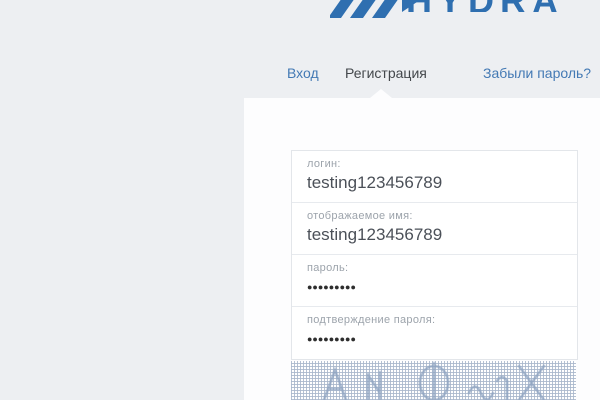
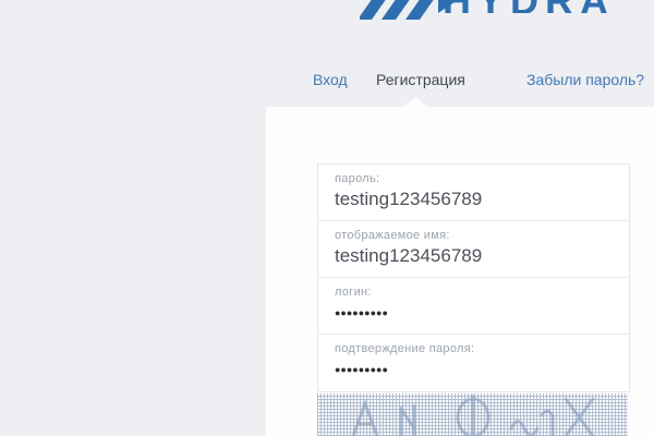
  HYDRA
  Вход
  Регистрация
  Забыли пароль?
- логин:
+ пароль:
  testing123456789
  отображаемое имя:
  testing123456789
- пароль:
+ логин:
  ●●●●●●●●●
  подтверждение пароля:
  ●●●●●●●●●
